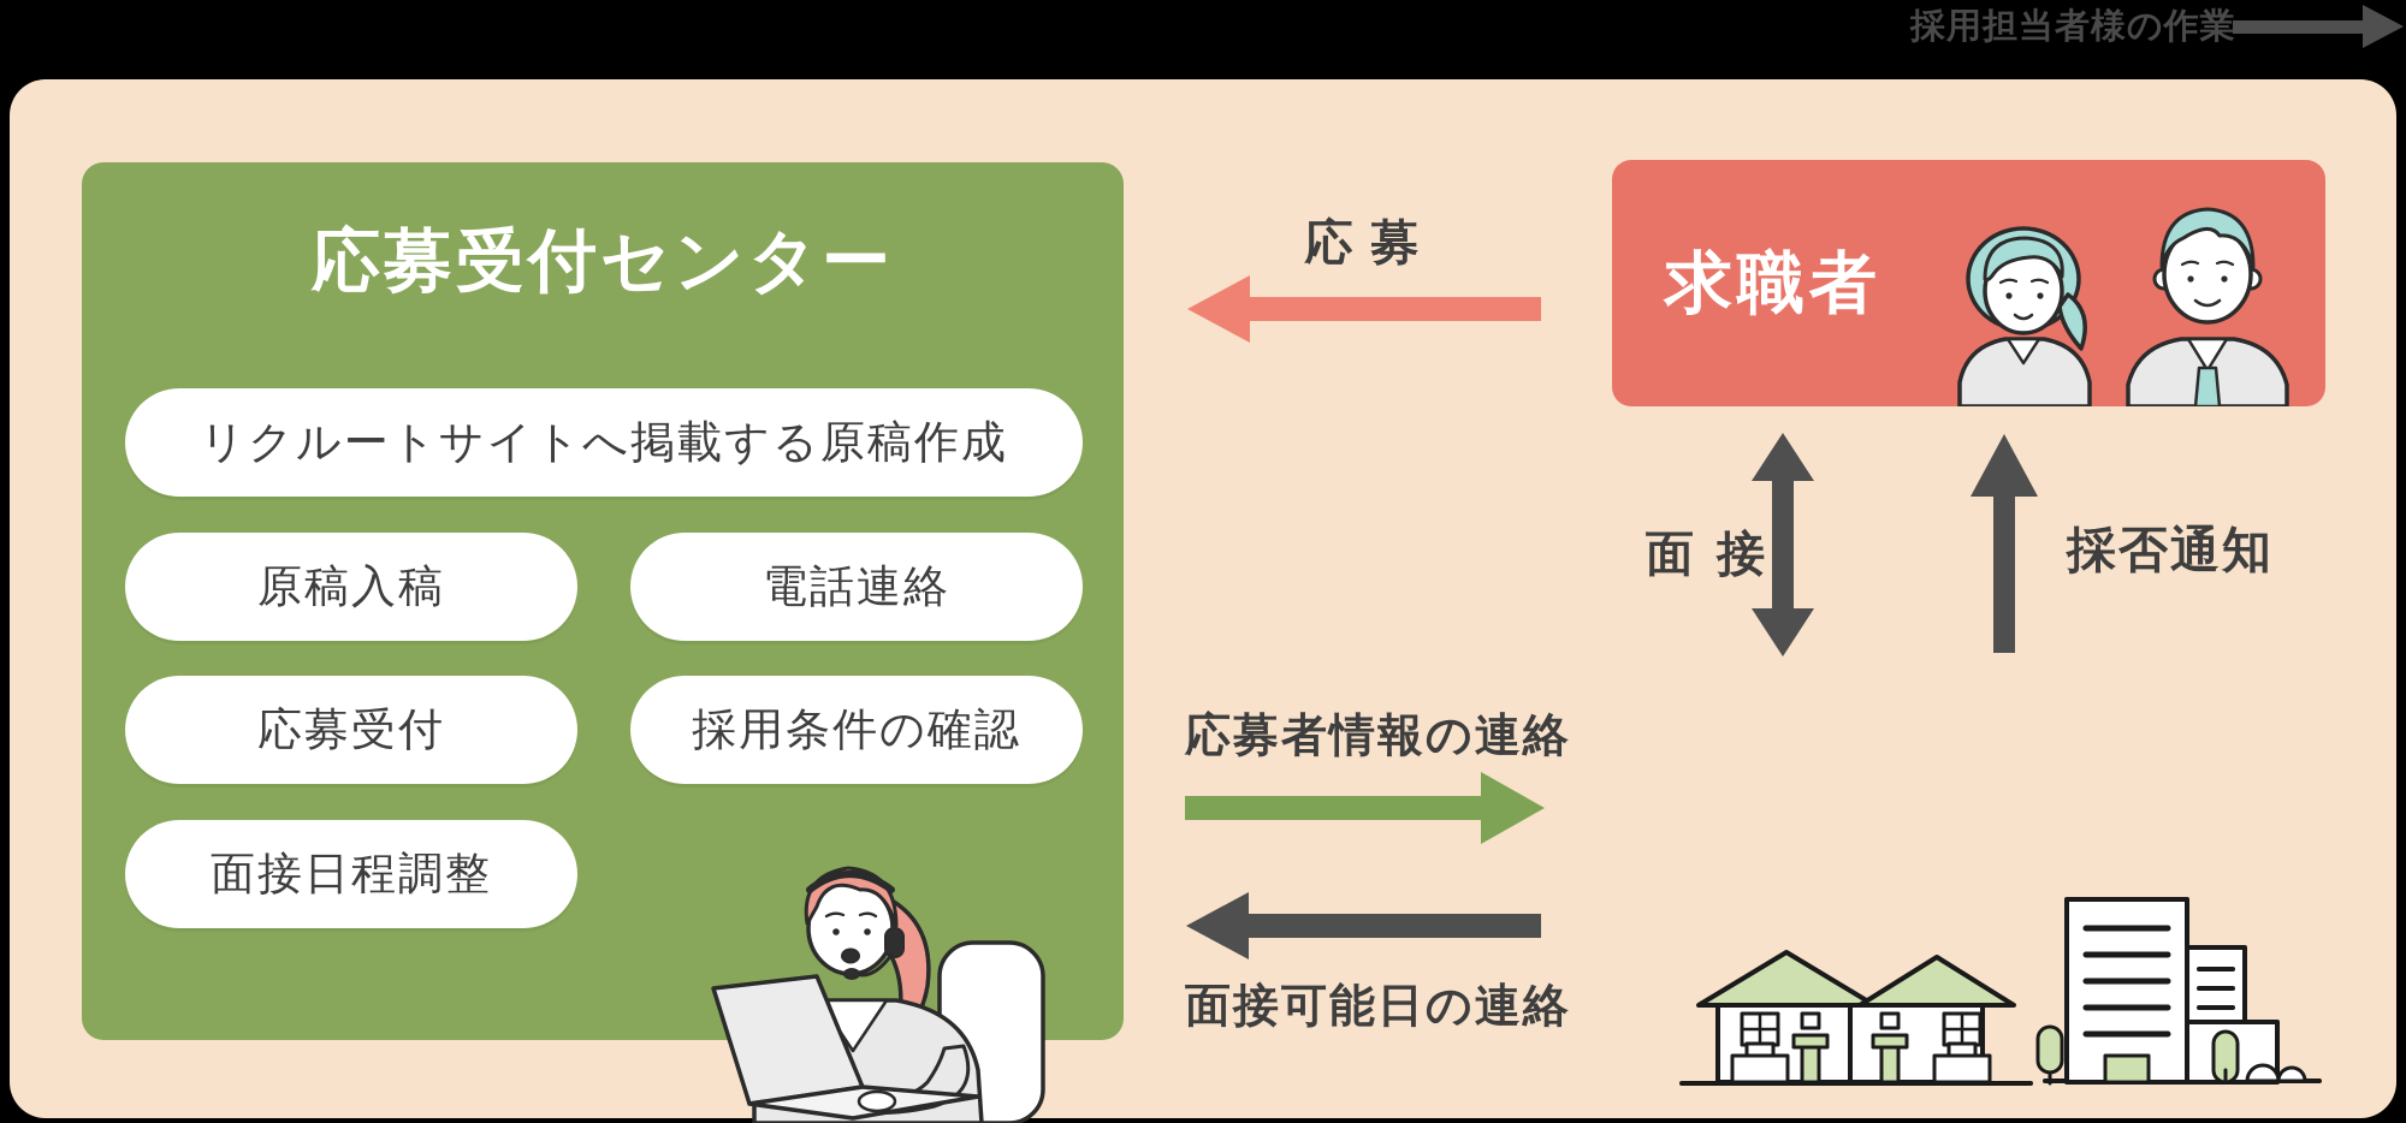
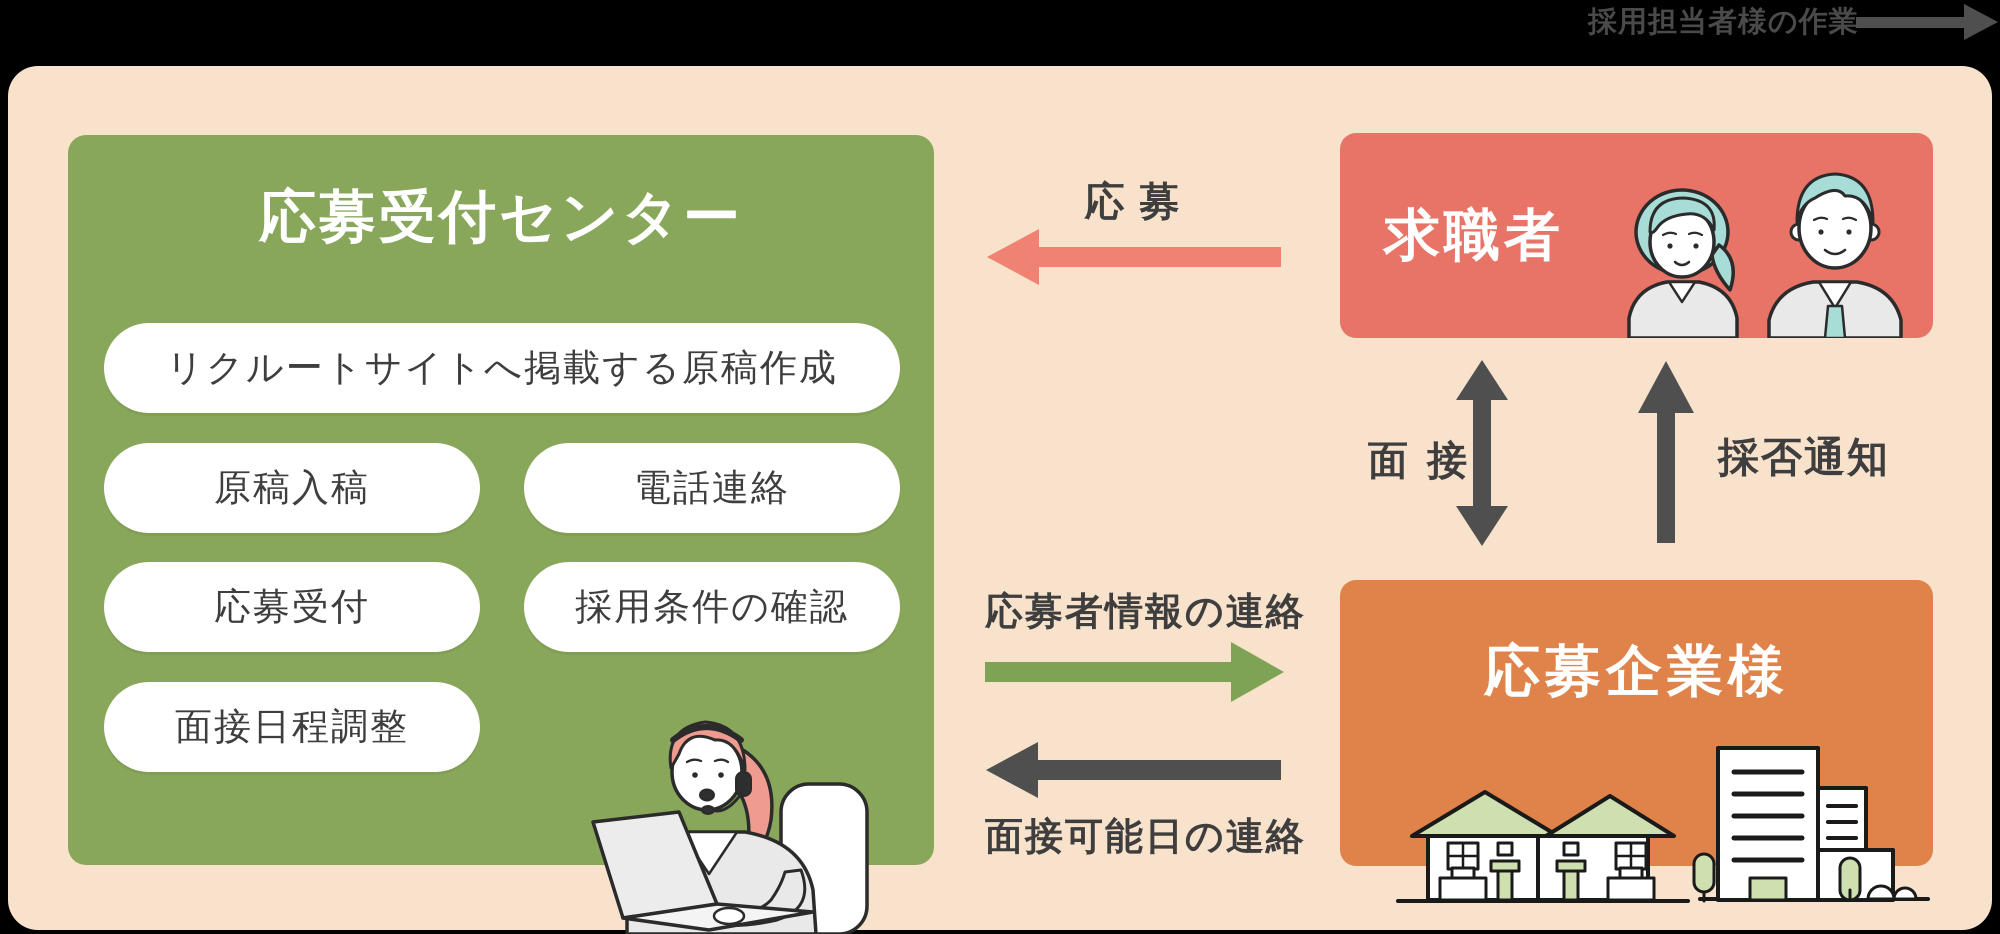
  採用担当者様の作業
  応募受付センター
  リクルートサイトへ掲載する原稿作成
  原稿入稿
  電話連絡
  応募受付
  採用条件の確認
  面接日程調整
  応 募
  求職者
  面 接
  採否通知
  応募者情報の連絡
  面接可能日の連絡
+ 応募企業様
